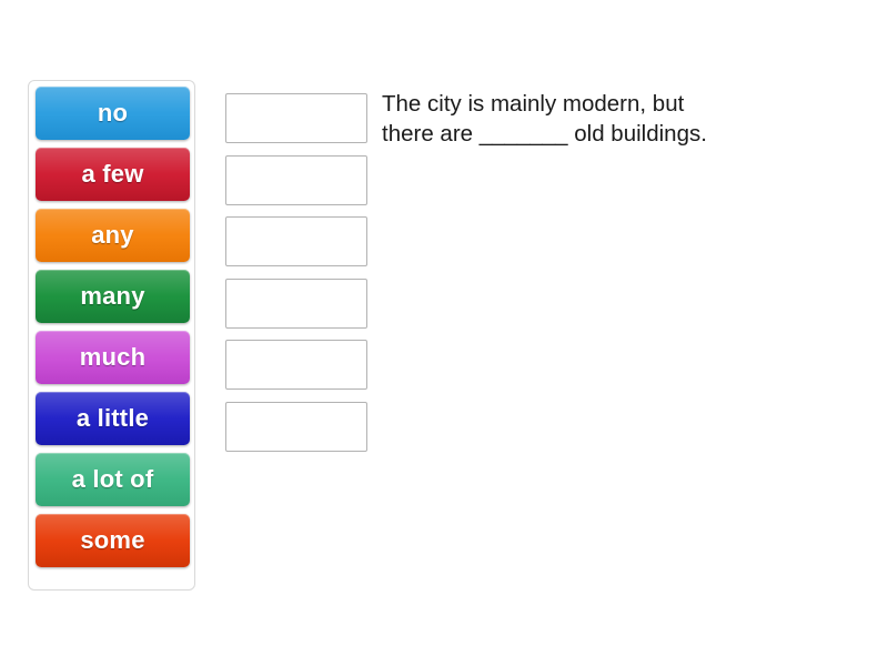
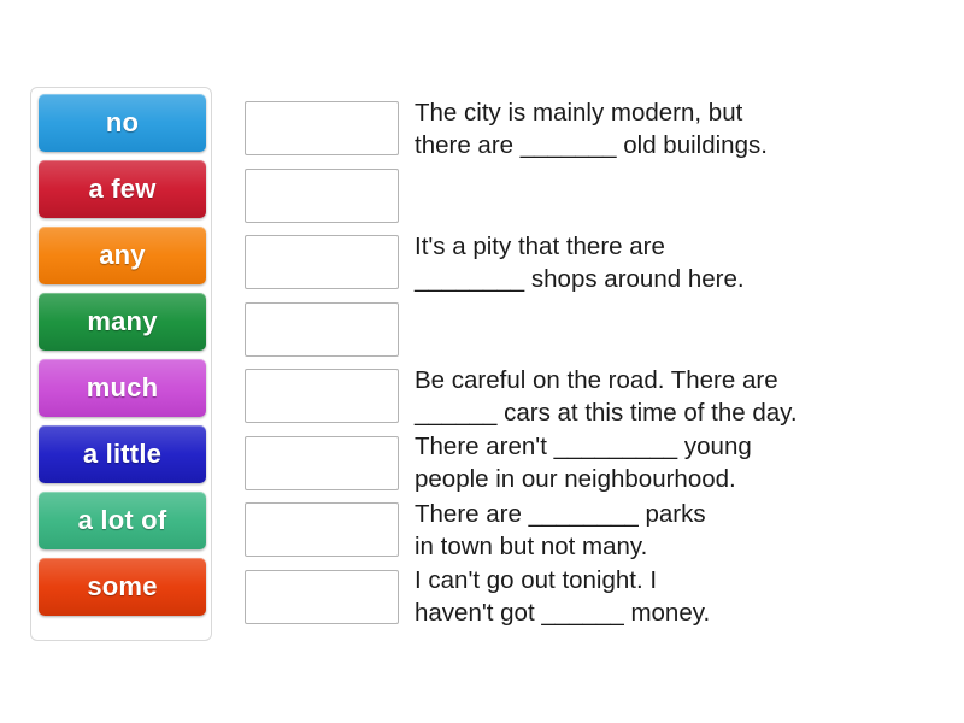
  The city is mainly modern, but
  there are _______ old buildings.
+ It's a pity that there are
+ ________ shops around here.
+ Be careful on the road. There are
+ ______ cars at this time of the day.
+ There aren't _________ young
+ people in our neighbourhood.
+ There are ________ parks
+ in town but not many.
+ I can't go out tonight. I
+ haven't got ______ money.
